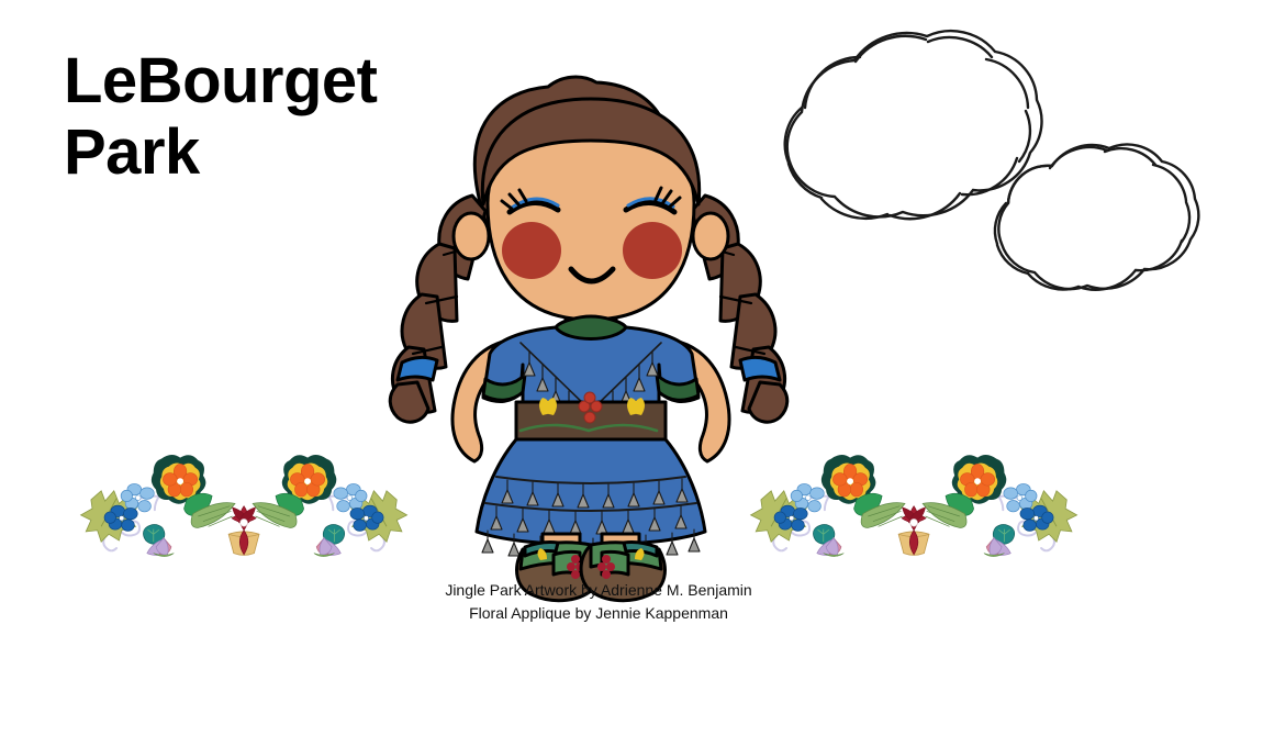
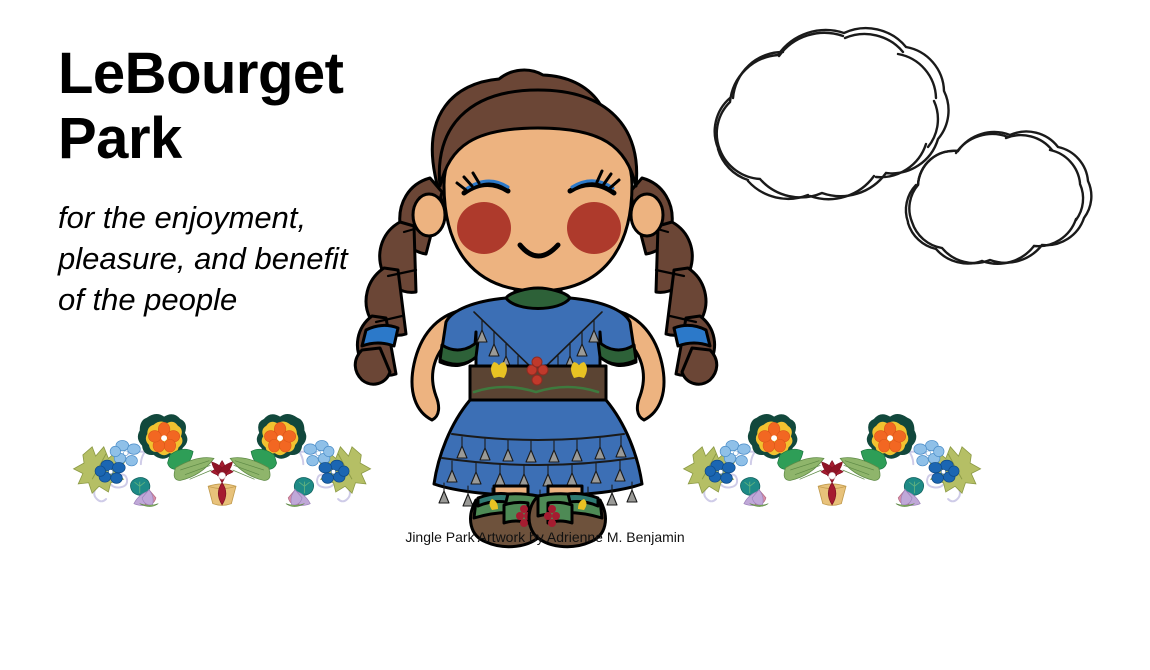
  LeBourget
  Park
+ for the enjoyment,
+ pleasure, and benefit
+ of the people
  Jingle Park Artwork by Adrienne M. Benjamin
- Floral Applique by Jennie Kappenman
